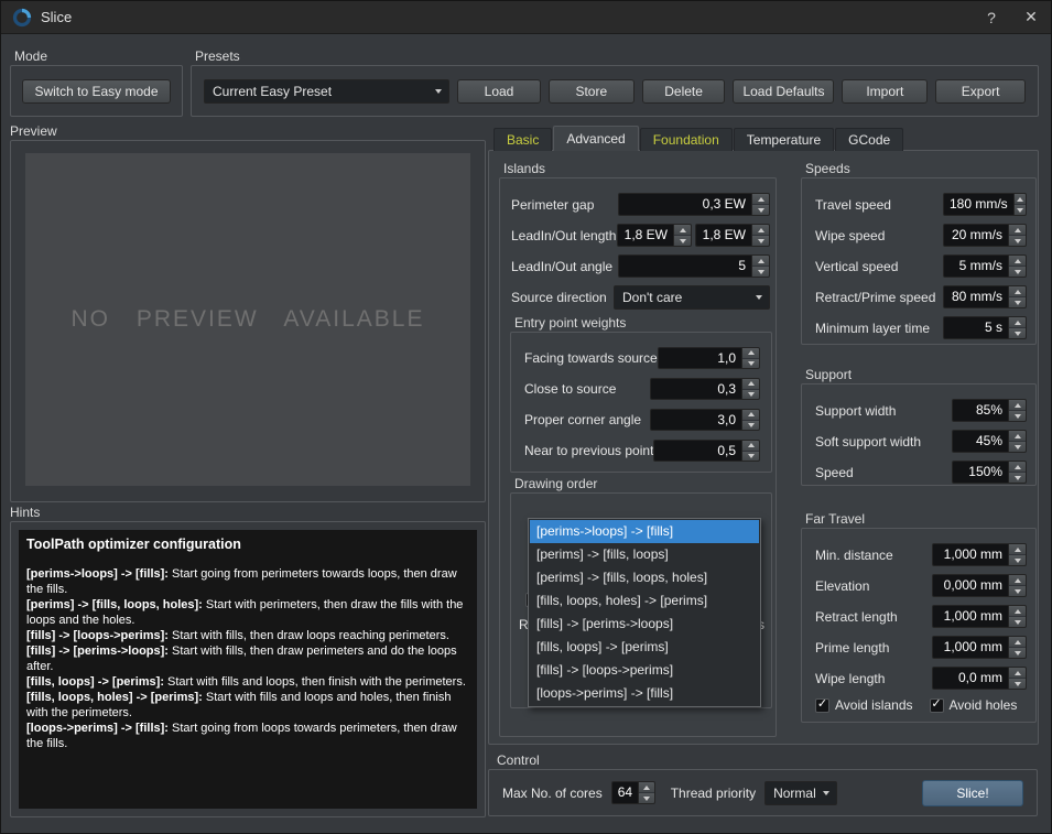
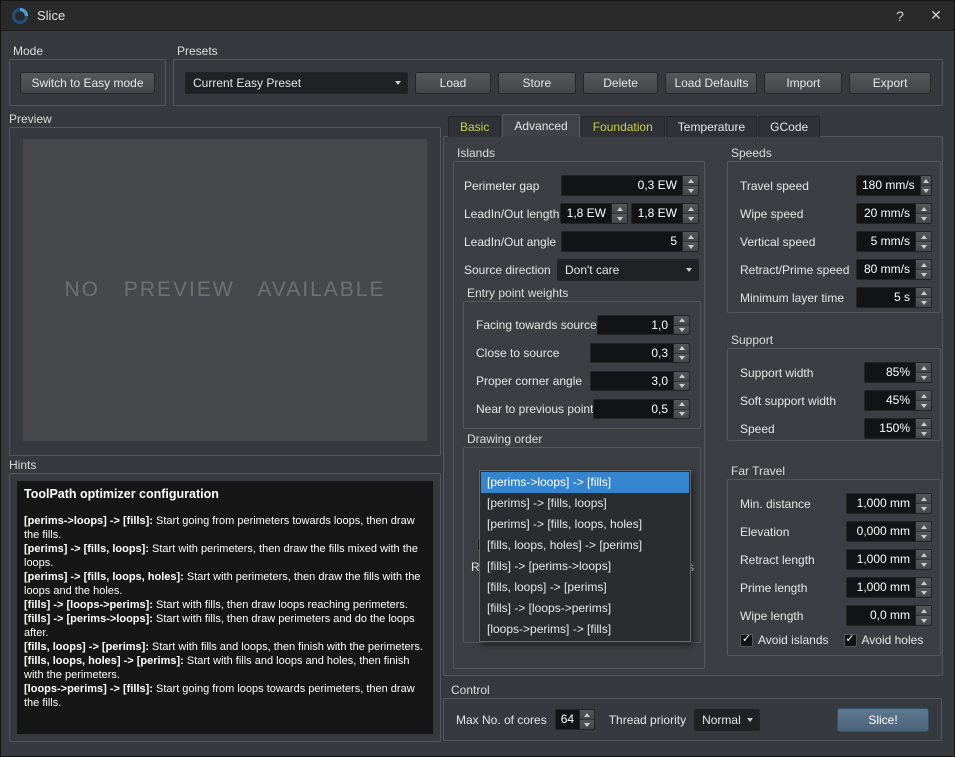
  Slice
  ?
  ✕
  Mode
  Switch to Easy mode
  Presets
  Current Easy Preset
  Load
  Store
  Delete
  Load Defaults
  Import
  Export
  Preview
  NO PREVIEW AVAILABLE
  Hints
  ToolPath optimizer configuration
  [perims->loops] -> [fills]: Start going from perimeters towards loops, then draw the fills.
+ [perims] -> [fills, loops]: Start with perimeters, then draw the fills mixed with the loops.
  [perims] -> [fills, loops, holes]: Start with perimeters, then draw the fills with the loops and the holes.
  [fills] -> [loops->perims]: Start with fills, then draw loops reaching perimeters.
  [fills] -> [perims->loops]: Start with fills, then draw perimeters and do the loops after.
  [fills, loops] -> [perims]: Start with fills and loops, then finish with the perimeters.
  [fills, loops, holes] -> [perims]: Start with fills and loops and holes, then finish with the perimeters.
  [loops->perims] -> [fills]: Start going from loops towards perimeters, then draw the fills.
  Basic
  Advanced
  Foundation
  Temperature
  GCode
  Islands
  Perimeter gap
  0,3 EW
  LeadIn/Out length
  1,8 EW
  1,8 EW
  LeadIn/Out angle
  5
  Source direction
  Don't care
  Entry point weights
  Facing towards source
  1,0
  Close to source
  0,3
  Proper corner angle
  3,0
  Near to previous point
  0,5
  Drawing order
  s
  [perims->loops] -> [fills]
  [perims] -> [fills, loops]
  [perims] -> [fills, loops, holes]
  [fills, loops, holes] -> [perims]
  [fills] -> [perims->loops]
  [fills, loops] -> [perims]
  [fills] -> [loops->perims]
  [loops->perims] -> [fills]
  Speeds
  Travel speed
  180 mm/s
  Wipe speed
  20 mm/s
  Vertical speed
  5 mm/s
  Retract/Prime speed
  80 mm/s
  Minimum layer time
  5 s
  Support
  Support width
  85%
  Soft support width
  45%
  Speed
  150%
  Far Travel
  Min. distance
  1,000 mm
  Elevation
  0,000 mm
  Retract length
  1,000 mm
  Prime length
  1,000 mm
  Wipe length
  0,0 mm
  Avoid islands
  Avoid holes
  Control
  Max No. of cores
  64
  Thread priority
  Normal
  Slice!
